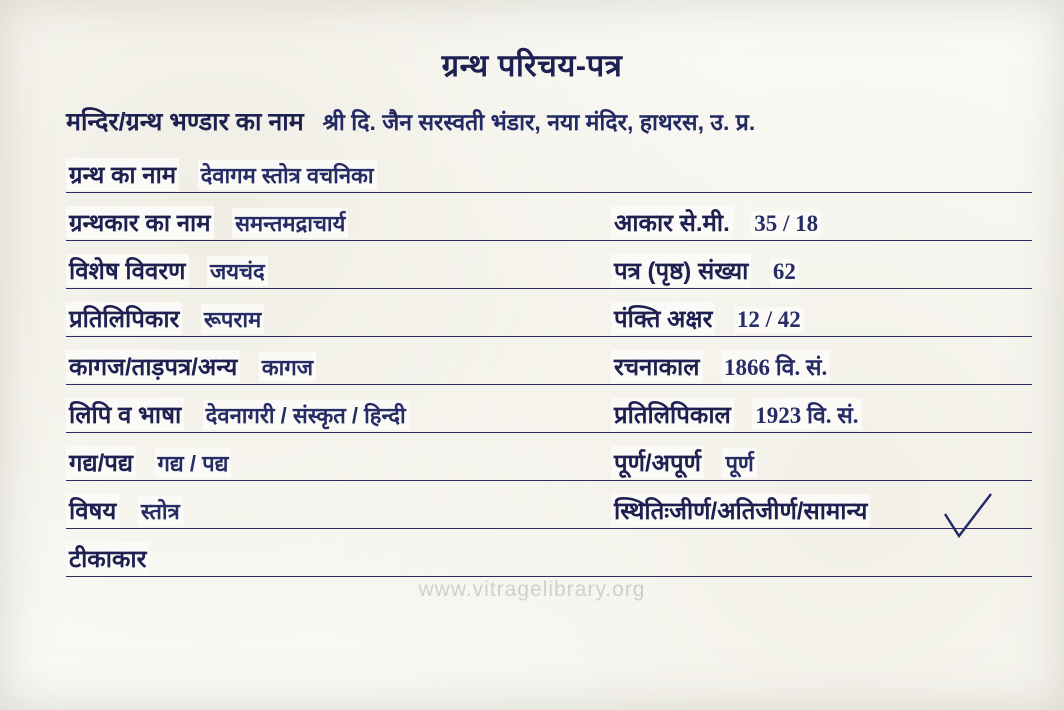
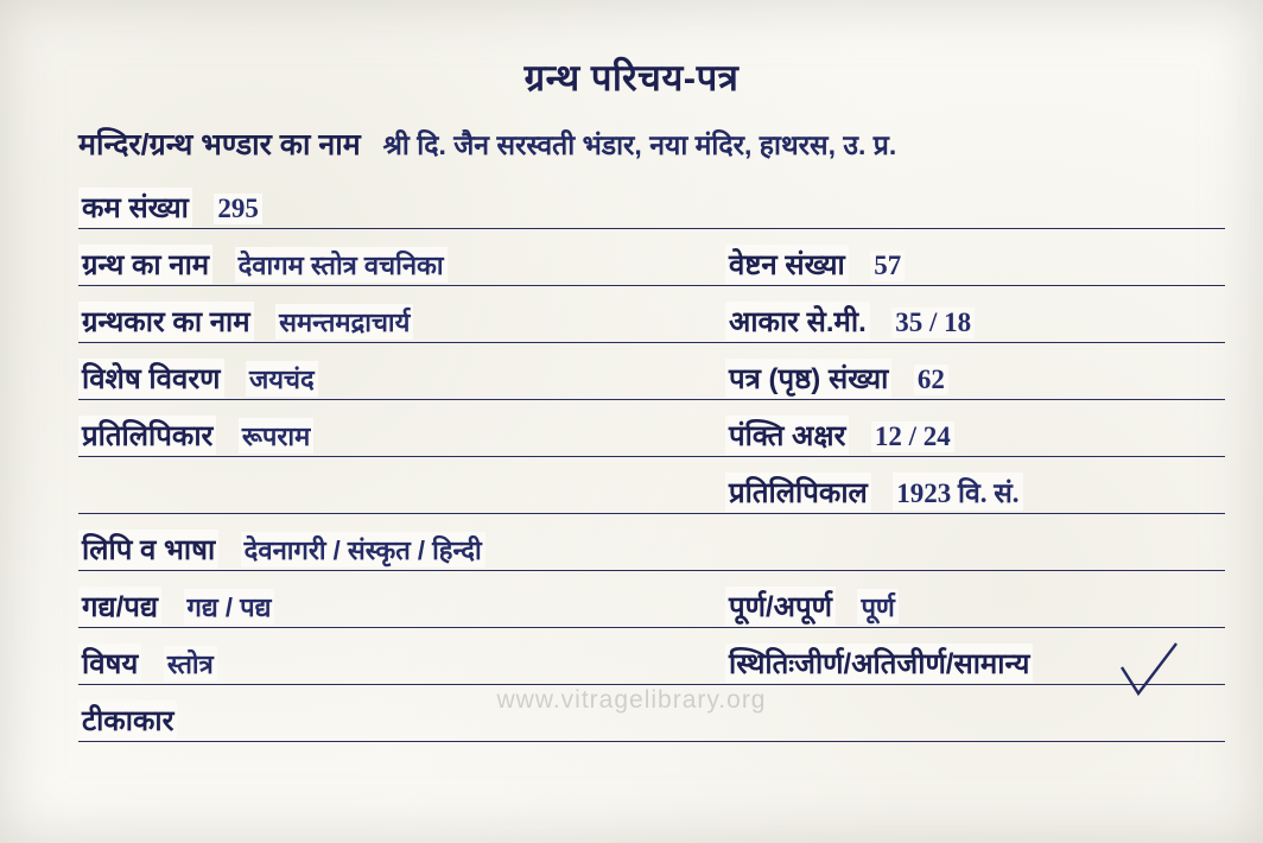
  ग्रन्थ परिचय-पत्र
  मन्दिर/ग्रन्थ भण्डार का नाम श्री दि. जैन सरस्वती भंडार, नया मंदिर, हाथरस, उ. प्र.
+ कम संख्या 295
+ वेष्टन संख्या 57
  ग्रन्थ का नाम देवागम स्तोत्र वचनिका
  आकार से.मी. 35 / 18
  ग्रन्थकार का नाम समन्तमद्राचार्य
  पत्र (पृष्ठ) संख्या 62
  विशेष विवरण जयचंद
- पंक्ति अक्षर 12 / 42
+ पंक्ति अक्षर 12 / 24
  प्रतिलिपिकार रूपराम
- रचनाकाल 1866 वि. सं.
- कागज/ताड़पत्र/अन्य कागज
  प्रतिलिपिकाल 1923 वि. सं.
  लिपि व भाषा देवनागरी / संस्कृत / हिन्दी
  पूर्ण/अपूर्ण पूर्ण
  गद्य/पद्य गद्य / पद्य
  स्थितिःजीर्ण/अतिजीर्ण/सामान्य
  विषय स्तोत्र
  टीकाकार
  www.vitragelibrary.org
